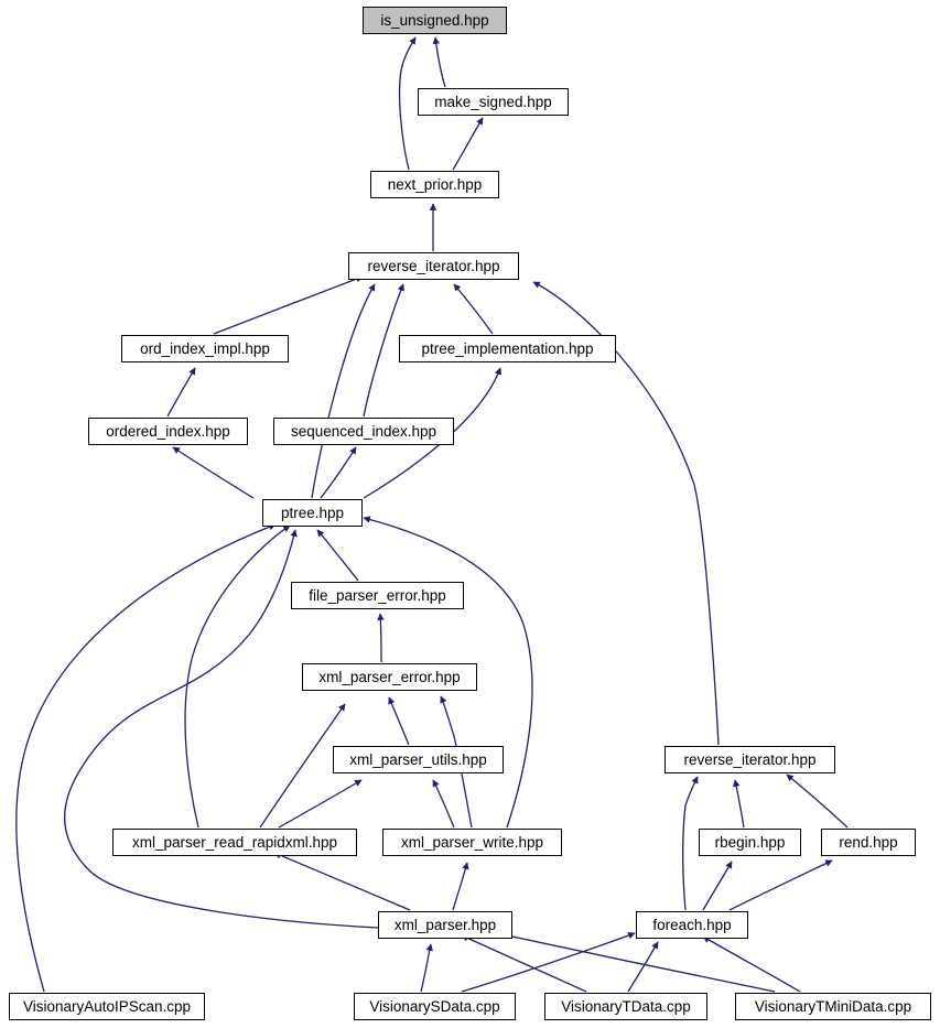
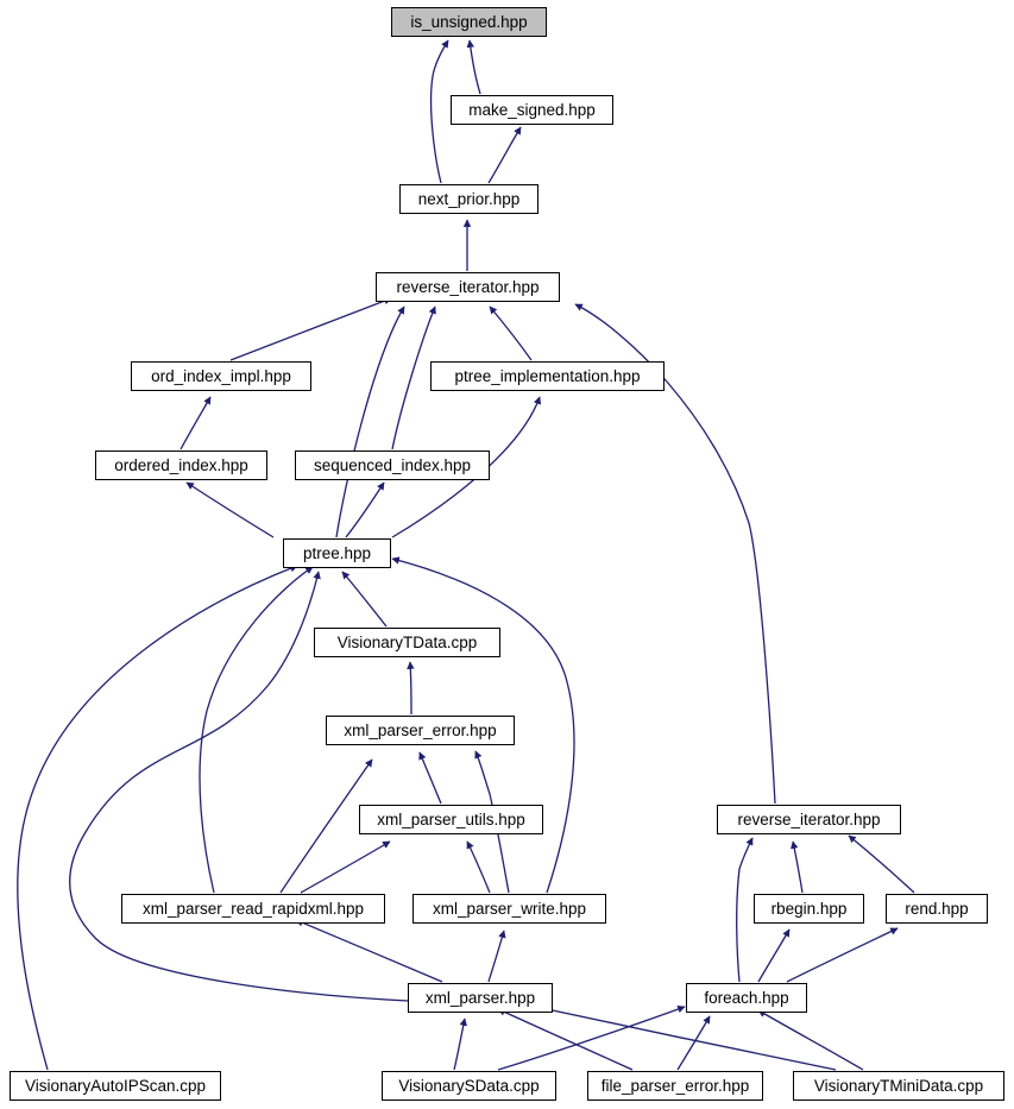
  is_unsigned.hpp
  make_signed.hpp
  next_prior.hpp
  reverse_iterator.hpp
  ord_index_impl.hpp
  ptree_implementation.hpp
  ordered_index.hpp
  sequenced_index.hpp
  ptree.hpp
- file_parser_error.hpp
+ VisionaryTData.cpp
  xml_parser_error.hpp
  xml_parser_utils.hpp
  reverse_iterator.hpp
  xml_parser_read_rapidxml.hpp
  xml_parser_write.hpp
  rbegin.hpp
  rend.hpp
  xml_parser.hpp
  foreach.hpp
  VisionaryAutoIPScan.cpp
  VisionarySData.cpp
- VisionaryTData.cpp
+ file_parser_error.hpp
  VisionaryTMiniData.cpp
